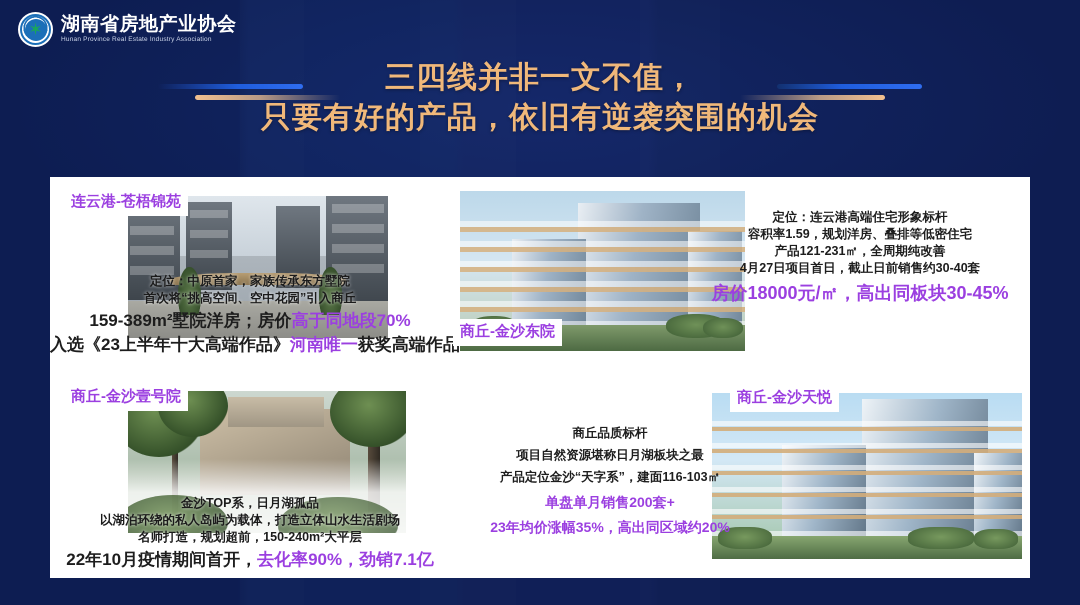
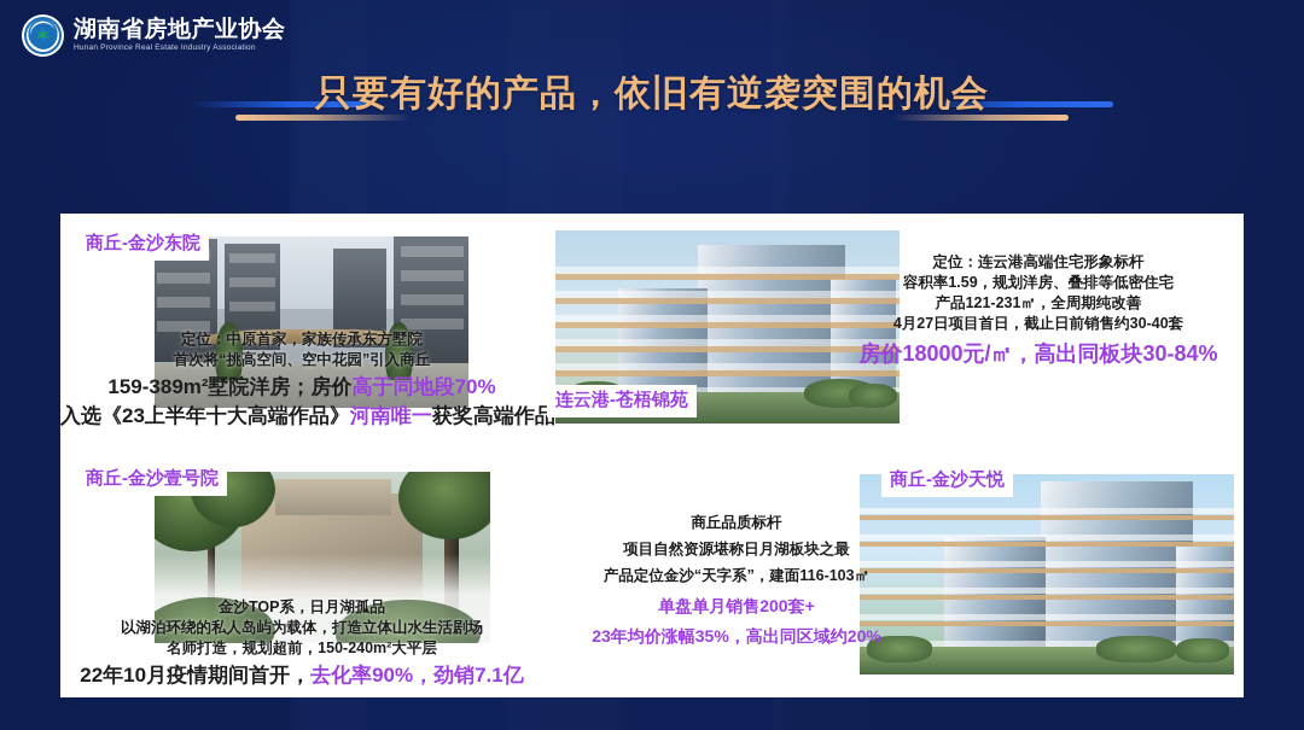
  ✶
  湖南省房地产业协会
- 三四线并非一文不值，
  只要有好的产品，依旧有逆袭突围的机会
- 连云港-苍梧锦苑
+ 商丘-金沙东院
  定位：中原首家，家族传承东方墅院
  首次将“挑高空间、空中花园”引入商丘
  159-389m²墅院洋房；房价高于同地段70%
  入选《23上半年十大高端作品》河南唯一获奖高端作品
- 商丘-金沙东院
+ 连云港-苍梧锦苑
  定位：连云港高端住宅形象标杆
  容积率1.59，规划洋房、叠排等低密住宅
  产品121-231㎡，全周期纯改善
  4月27日项目首日，截止日前销售约30-40套
- 房价18000元/㎡，高出同板块30-45%
+ 房价18000元/㎡，高出同板块30-84%
  商丘-金沙壹号院
  金沙TOP系，日月湖孤品
  以湖泊环绕的私人岛屿为载体，打造立体山水生活剧场
  名师打造，规划超前，150-240m²大平层
  22年10月疫情期间首开，去化率90%，劲销7.1亿
  商丘-金沙天悦
  商丘品质标杆
  项目自然资源堪称日月湖板块之最
  产品定位金沙“天字系”，建面116-103㎡
  单盘单月销售200套+
  23年均价涨幅35%，高出同区域约20%
